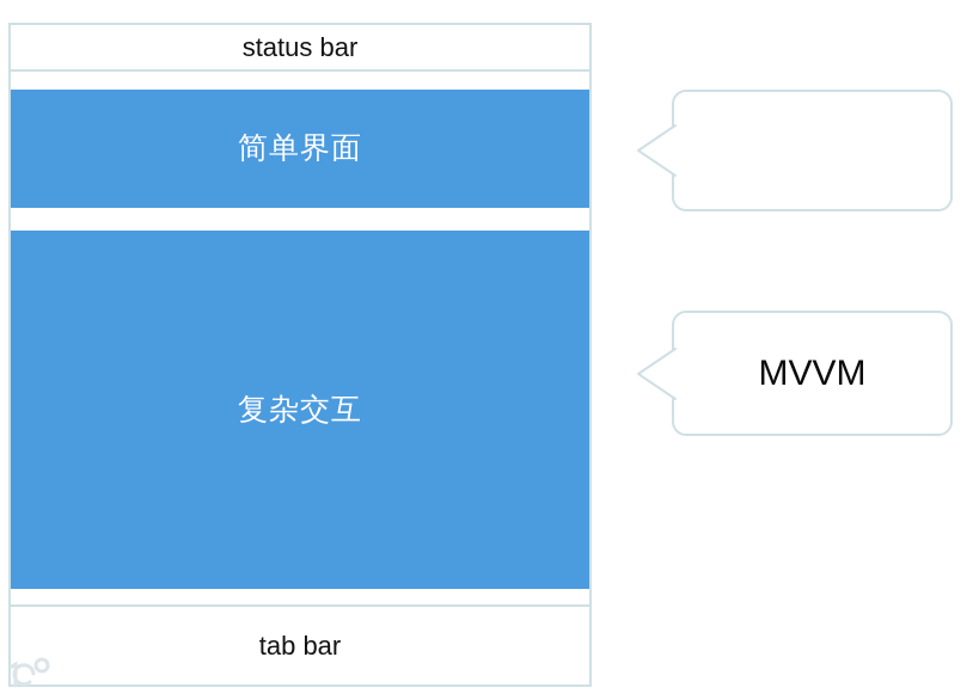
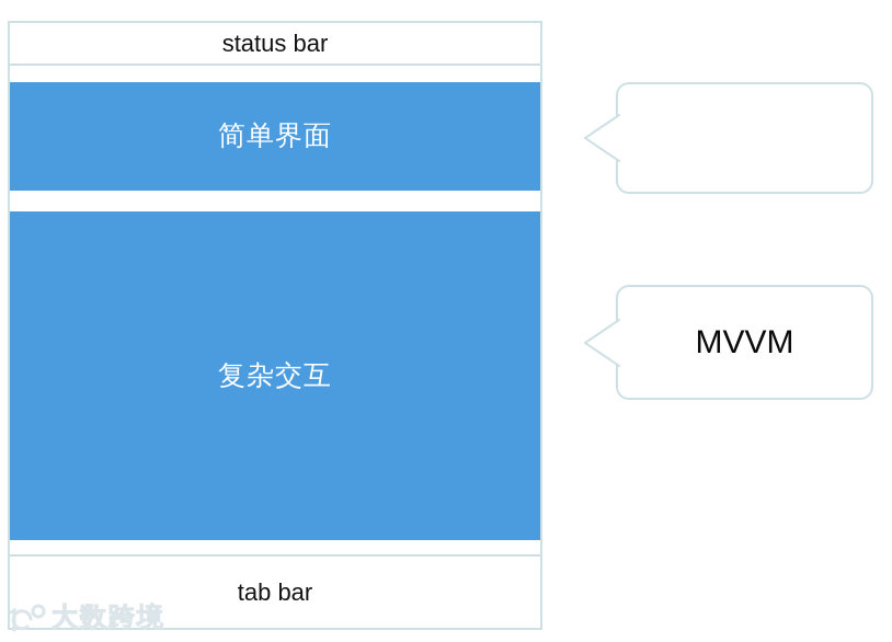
  status bar
  简单界面
  复杂交互
  tab bar
  MVVM
+ 大数跨境
